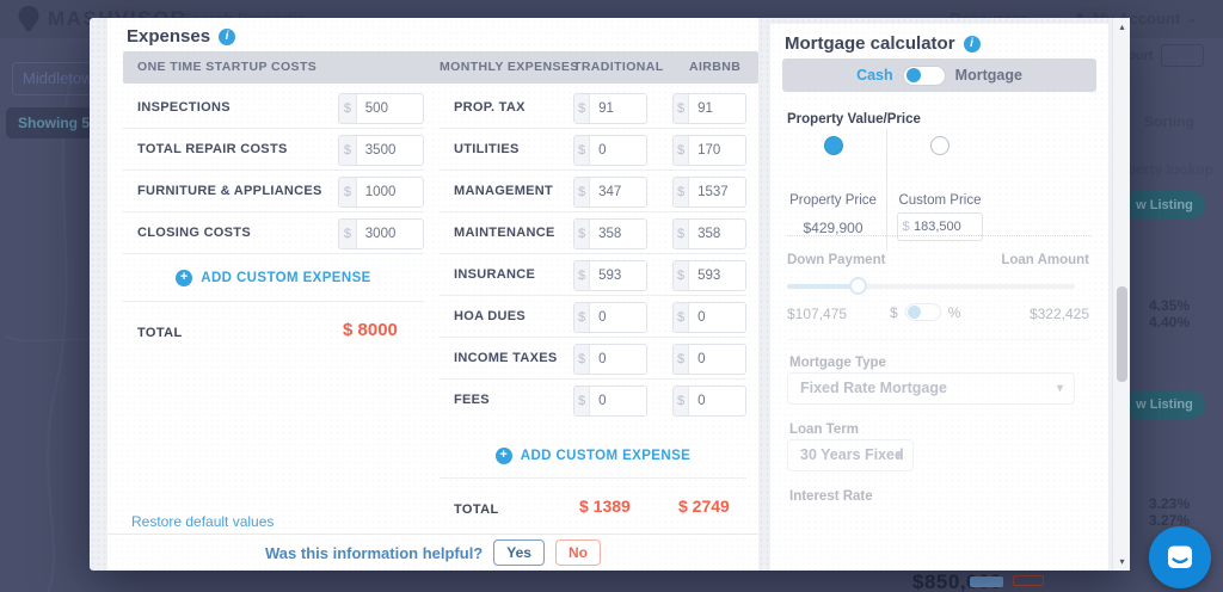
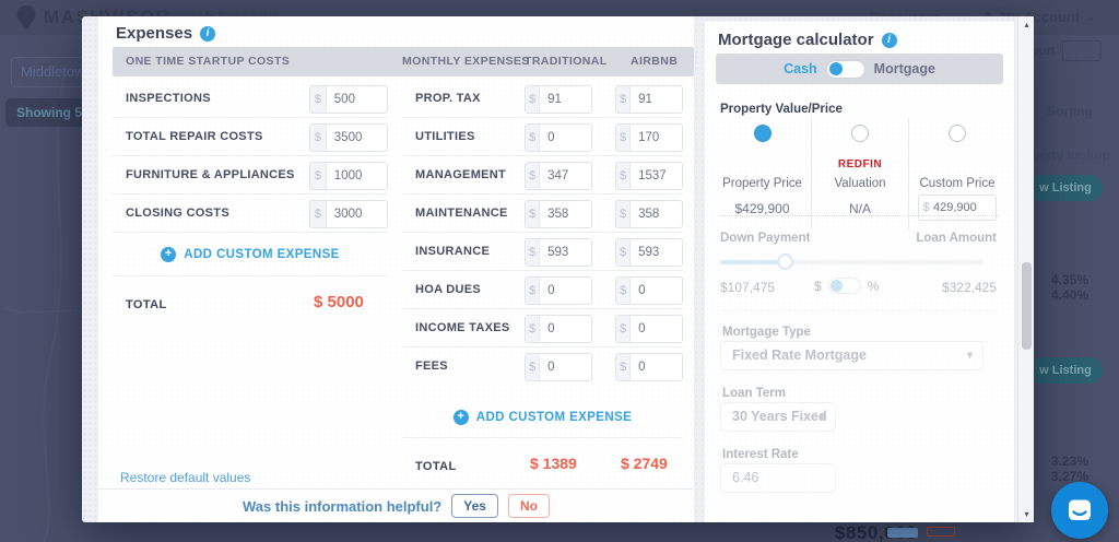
  Middletow
  Showing 5
  ourt
  perty lookup
  w Listing
  4.35%
  4.40%
  w Listing
  3.23%
  3.27%
  Expenses
  i
  ONE TIME STARTUP COSTS
  MONTHLY EXPENSES
  TRADITIONAL
  AIRBNB
  INSPECTIONS
  $
  500
  TOTAL REPAIR COSTS
  $
  3500
  FURNITURE & APPLIANCES
  $
  1000
  CLOSING COSTS
  $
  3000
  +
  ADD CUSTOM EXPENSE
  TOTAL
- $ 8000
+ $ 5000
  PROP. TAX
  $
  91
  $
  91
  UTILITIES
  $
  0
  $
  170
  MANAGEMENT
  $
  347
  $
  1537
  MAINTENANCE
  $
  358
  $
  358
  INSURANCE
  $
  593
  $
  593
  HOA DUES
  $
  0
  $
  0
  INCOME TAXES
  $
  0
  $
  0
  FEES
  $
  0
  $
  0
  +
  ADD CUSTOM EXPENSE
  TOTAL
  $ 1389
  $ 2749
  Restore default values
  Was this information helpful?
  Yes
  No
  Mortgage calculator
  i
  Cash
  Mortgage
  Property Value/Price
  Property Price
  $429,900
+ REDFIN
+ Valuation
+ N/A
  Custom Price
  $
- 183,500
+ 429,900
  Down Payment
  Loan Amount
  $107,475
  $
  %
  $322,425
  Mortgage Type
  Fixed Rate Mortgage
  ▾
  Loan Term
  30 Years Fixed
  ▾
  Interest Rate
+ 6.46
  ▴
  ▾
